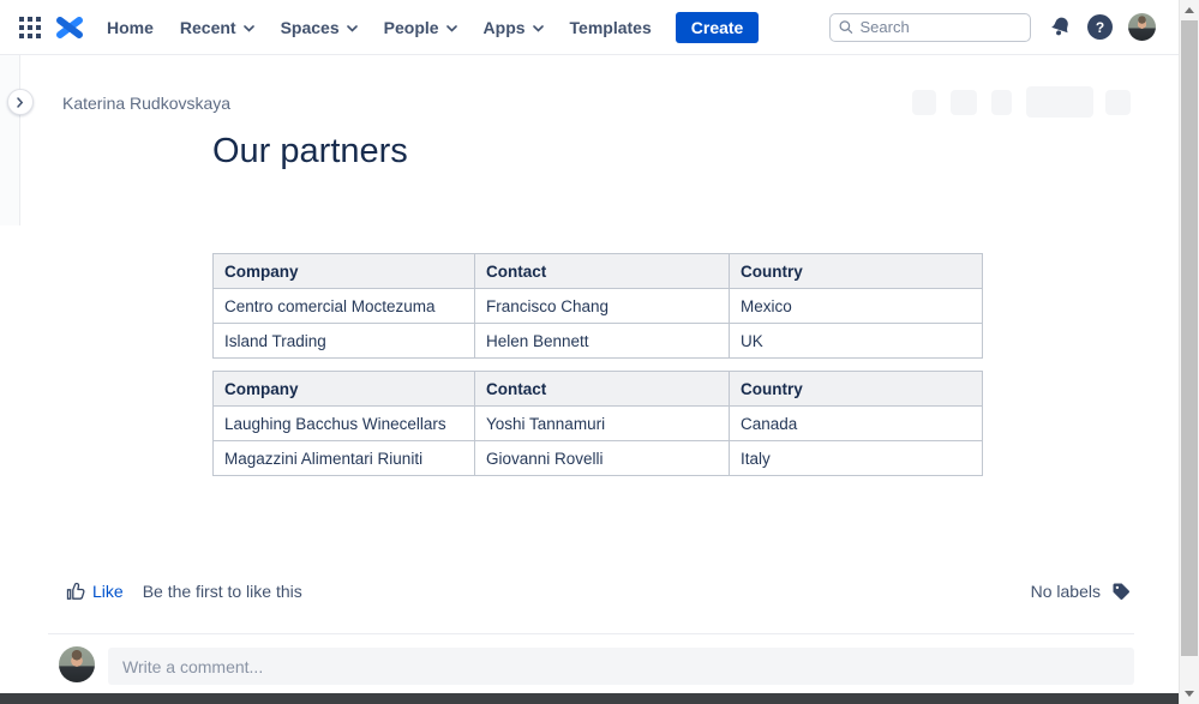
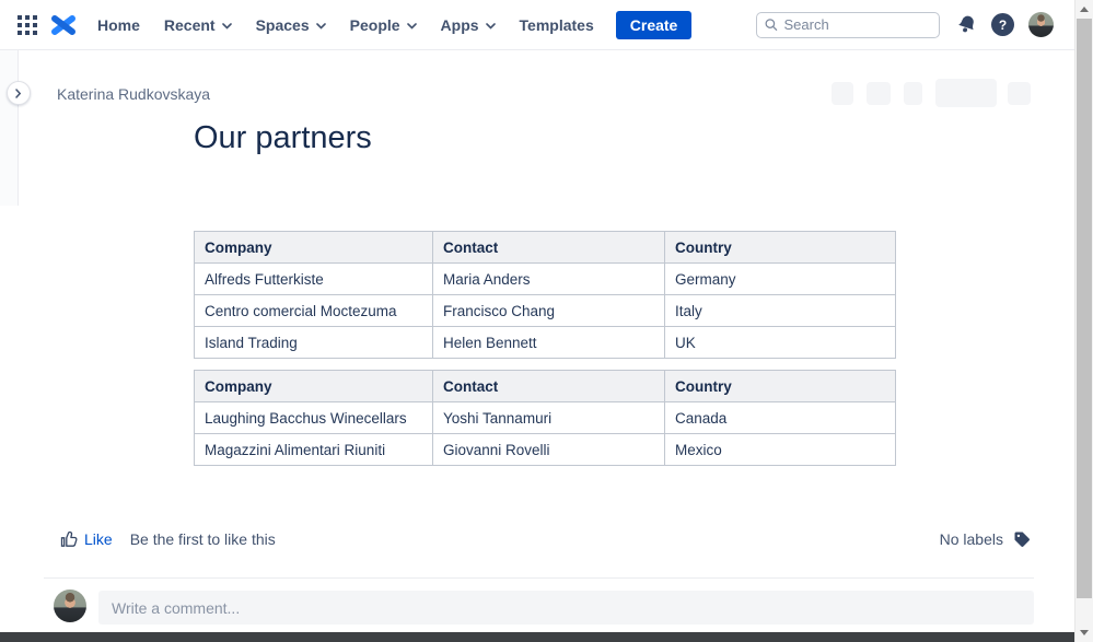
  Home
  Recent
  Spaces
  People
  Apps
  Templates
  Create
  Search
  ?
  Katerina Rudkovskaya
  Our partners
  Company	Contact	Country
+ Alfreds Futterkiste	Maria Anders	Germany
- Centro comercial Moctezuma	Francisco Chang	Mexico
+ Centro comercial Moctezuma	Francisco Chang	Italy
  Island Trading	Helen Bennett	UK
  Company	Contact	Country
  Laughing Bacchus Winecellars	Yoshi Tannamuri	Canada
- Magazzini Alimentari Riuniti	Giovanni Rovelli	Italy
+ Magazzini Alimentari Riuniti	Giovanni Rovelli	Mexico
  Like
  Be the first to like this
  No labels
  Write a comment...
